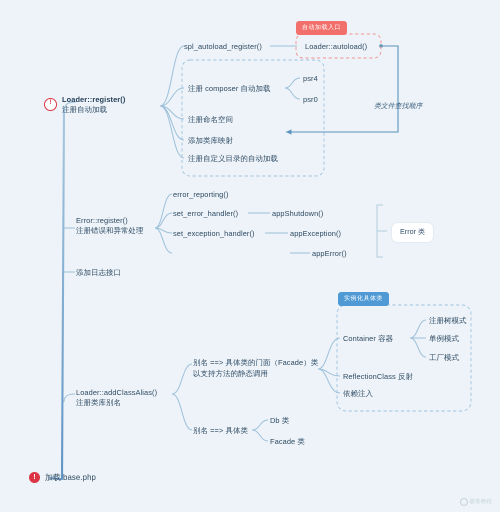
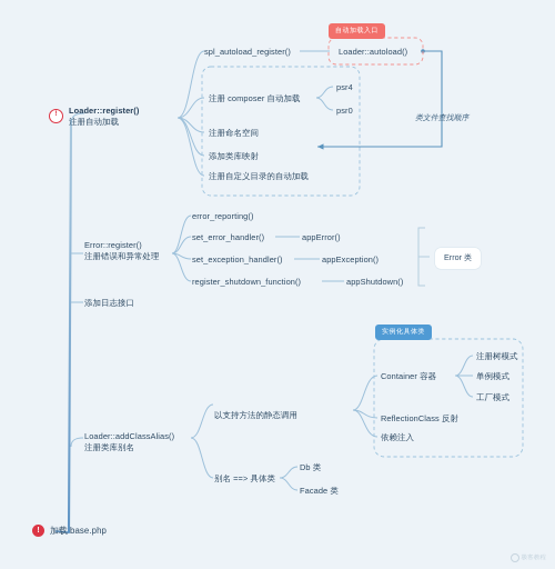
  加载 base.php
  Loader::register()
  注册自动加载
  spl_autoload_register()
  Loader::autoload()
  注册 composer 自动加载
  注册命名空间
  添加类库映射
  注册自定义目录的自动加载
  psr4
  psr0
  Error::register()
  注册错误和异常处理
  error_reporting()
  set_error_handler()
  set_exception_handler()
+ register_shutdown_function()
- appShutdown()
+ appError()
  appException()
- appError()
+ appShutdown()
  Error 类
  添加日志接口
  Loader::addClassAlias()
  注册类库别名
- 别名 ==> 具体类的门面（Facade）类
  以支持方法的静态调用
  别名 ==> 具体类
  Db 类
  Facade 类
  Container 容器
  ReflectionClass 反射
  依赖注入
  注册树模式
  单例模式
  工厂模式
